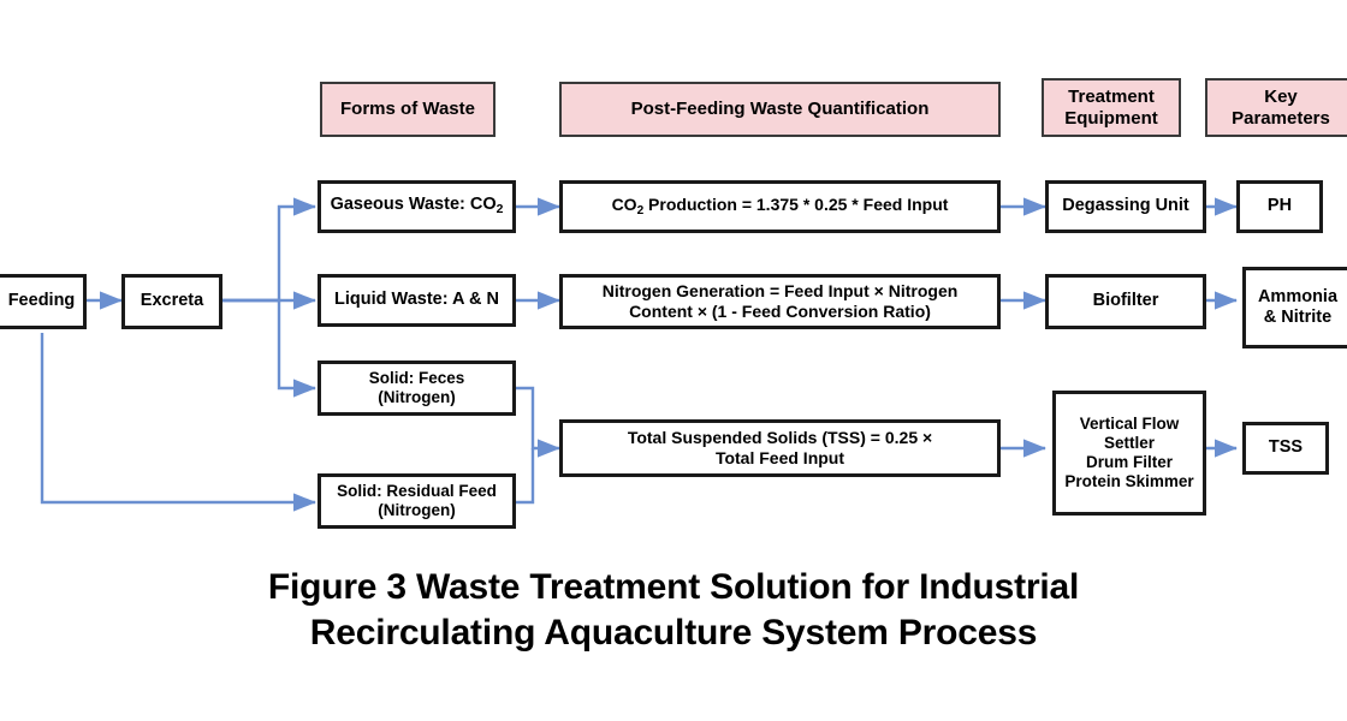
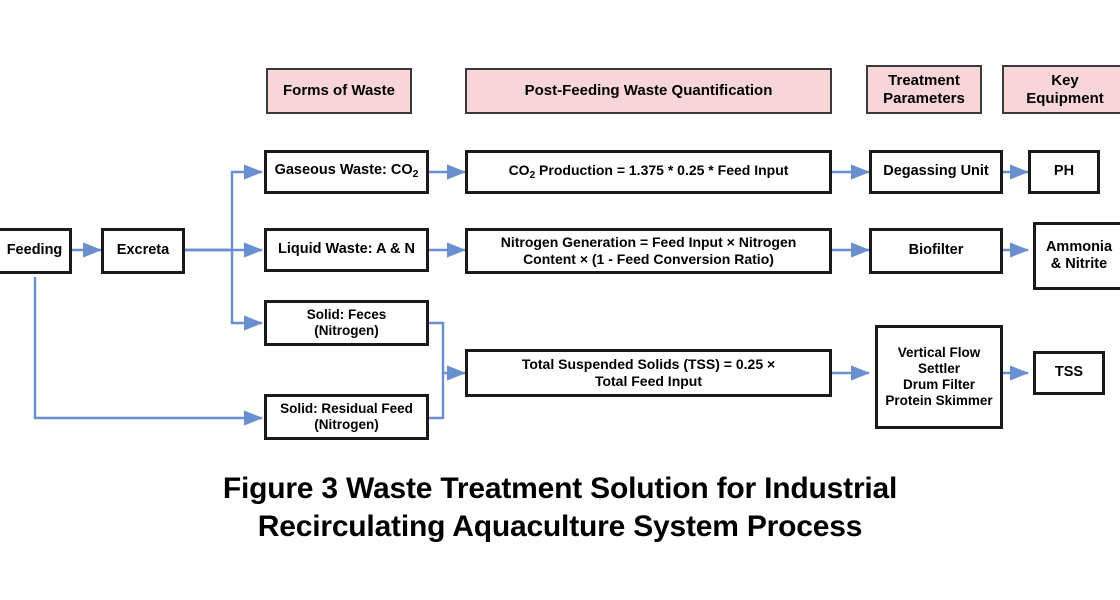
  Forms of Waste
  Post-Feeding Waste Quantification
  Treatment
- Equipment
+ Parameters
  Key
- Parameters
+ Equipment
  Feeding
  Excreta
  Gaseous Waste: CO2
  Liquid Waste: A & N
  Solid: Feces
  (Nitrogen)
  Solid: Residual Feed
  (Nitrogen)
  CO2 Production = 1.375 * 0.25 * Feed Input
  Nitrogen Generation = Feed Input × Nitrogen
  Content × (1 - Feed Conversion Ratio)
  Total Suspended Solids (TSS) = 0.25 ×
  Total Feed Input
  Degassing Unit
  Biofilter
  Vertical Flow
  Settler
  Drum Filter
  Protein Skimmer
  PH
  Ammonia
  & Nitrite
  TSS
  Figure 3 Waste Treatment Solution for Industrial
  Recirculating Aquaculture System Process
